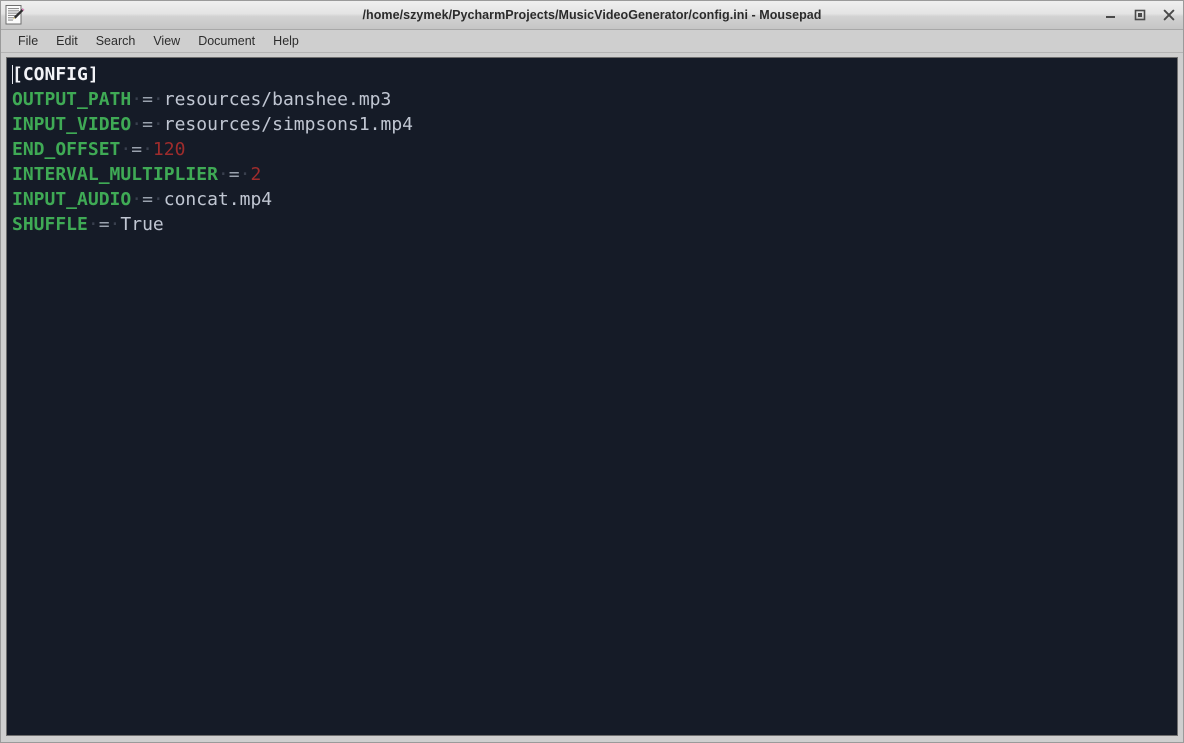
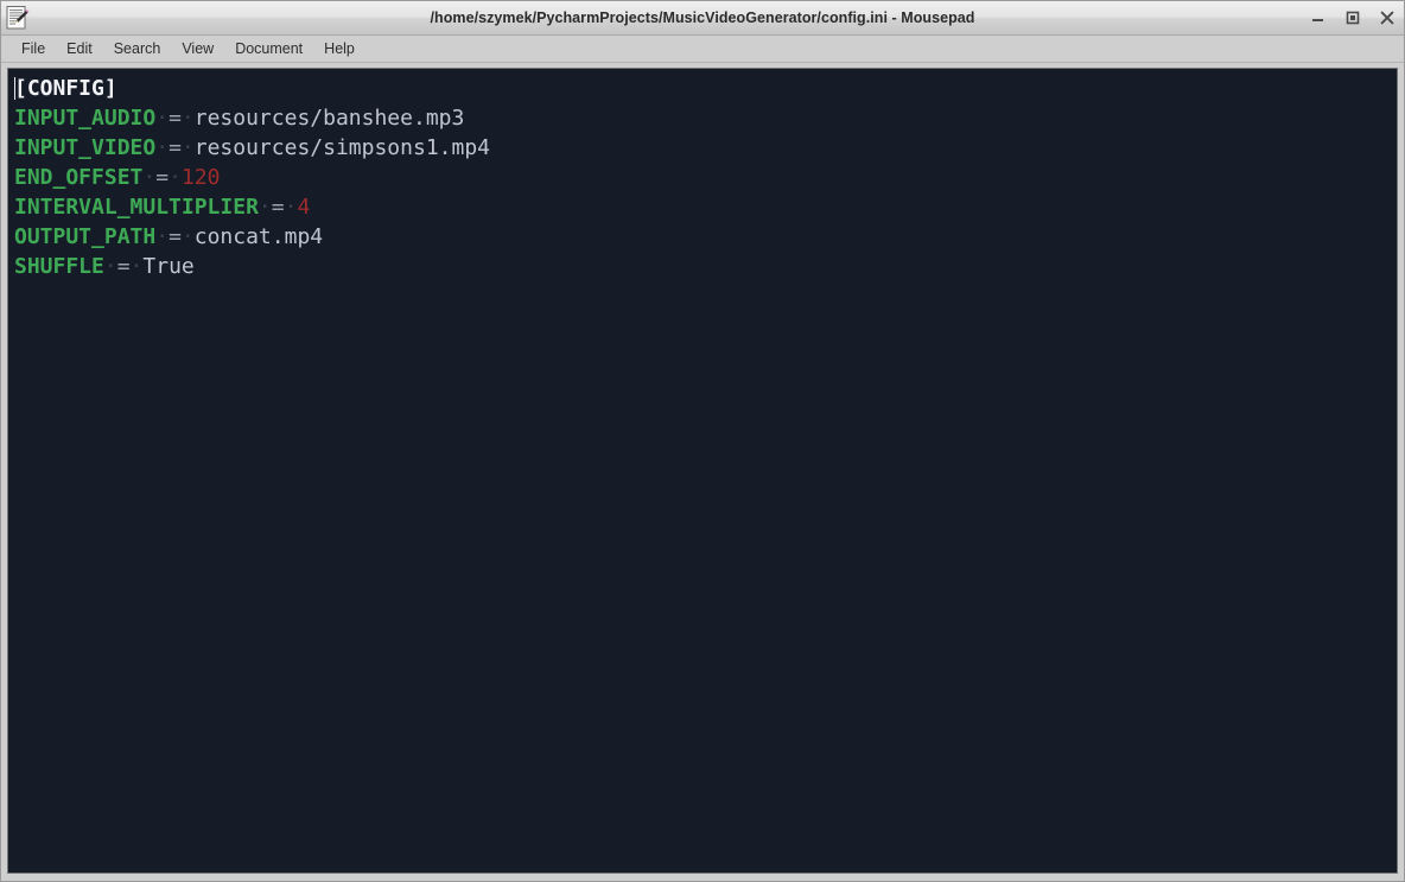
  /home/szymek/PycharmProjects/MusicVideoGenerator/config.ini - Mousepad
  File
  Edit
  Search
  View
  Document
  Help
  [CONFIG]
- OUTPUT_PATH·=·resources/banshee.mp3
+ INPUT_AUDIO·=·resources/banshee.mp3
  INPUT_VIDEO·=·resources/simpsons1.mp4
  END_OFFSET·=·120
- INTERVAL_MULTIPLIER·=·2
+ INTERVAL_MULTIPLIER·=·4
- INPUT_AUDIO·=·concat.mp4
+ OUTPUT_PATH·=·concat.mp4
  SHUFFLE·=·True
